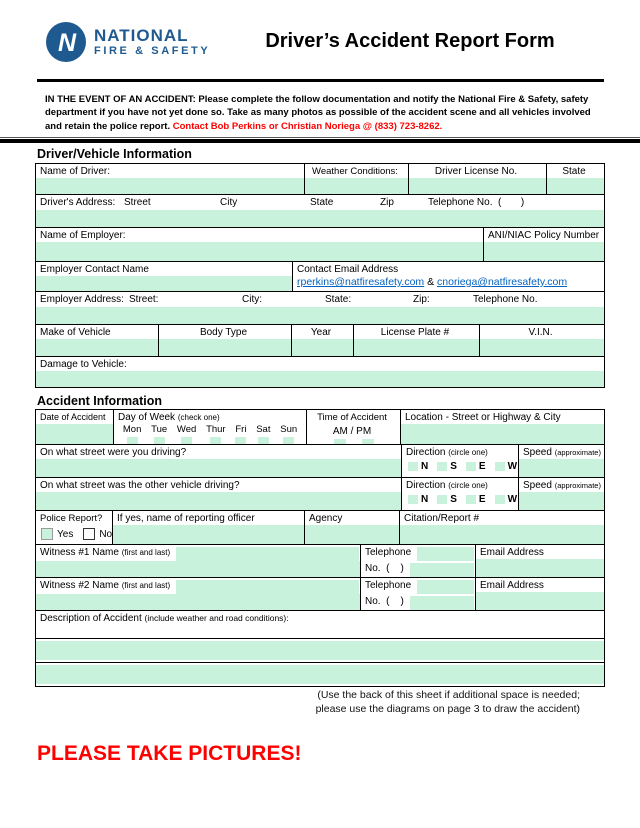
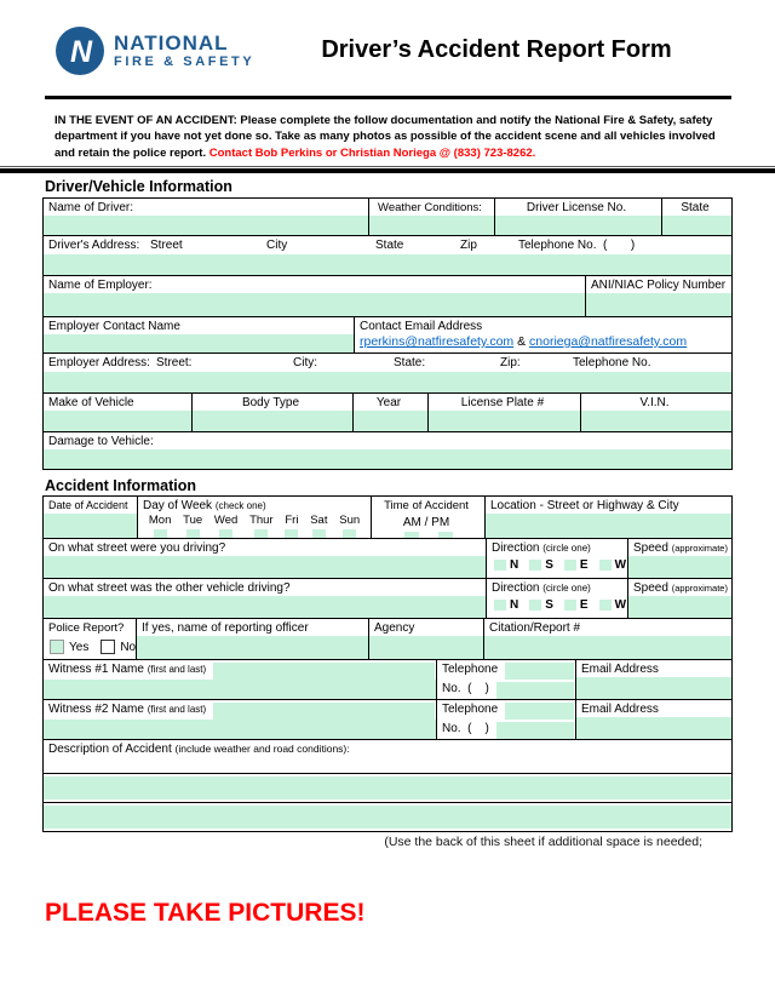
  N
  NATIONAL
  FIRE & SAFETY
  Driver’s Accident Report Form
  IN THE EVENT OF AN ACCIDENT: Please complete the follow documentation and notify the National Fire & Safety, safety department if you have not yet done so. Take as many photos as possible of the accident scene and all vehicles involved and retain the police report. Contact Bob Perkins or Christian Noriega @ (833) 723-8262.
  Driver/Vehicle Information
  Name of Driver:
  Weather Conditions:
  Driver License No.
  State
  Driver's Address:
  Street
  City
  State
  Zip
  Telephone No. ( )
  Name of Employer:
  ANI/NIAC Policy Number
  Employer Contact Name
  Contact Email Address
  rperkins@natfiresafety.com & cnoriega@natfiresafety.com
  Employer Address:
  Street:
  City:
  State:
  Zip:
  Telephone No.
  Make of Vehicle
  Body Type
  Year
  License Plate #
  V.I.N.
  Damage to Vehicle:
  Accident Information
  Date of Accident
  Day of Week (check one)
  Mon
  Tue
  Wed
  Thur
  Fri
  Sat
  Sun
  Time of Accident
  AM / PM
  Location - Street or Highway & City
  On what street were you driving?
  Direction (circle one)
  N
  S
  E
  W
  Speed (approximate)
  On what street was the other vehicle driving?
  Direction (circle one)
  N
  S
  E
  W
  Speed (approximate)
  Police Report?
  Yes
  No
  If yes, name of reporting officer
  Agency
  Citation/Report #
  Witness #1 Name (first and last)
  Telephone
  No. ( )
  Email Address
  Witness #2 Name (first and last)
  Telephone
  No. ( )
  Email Address
  Description of Accident (include weather and road conditions):
  (Use the back of this sheet if additional space is needed;
- please use the diagrams on page 3 to draw the accident)
  PLEASE TAKE PICTURES!
